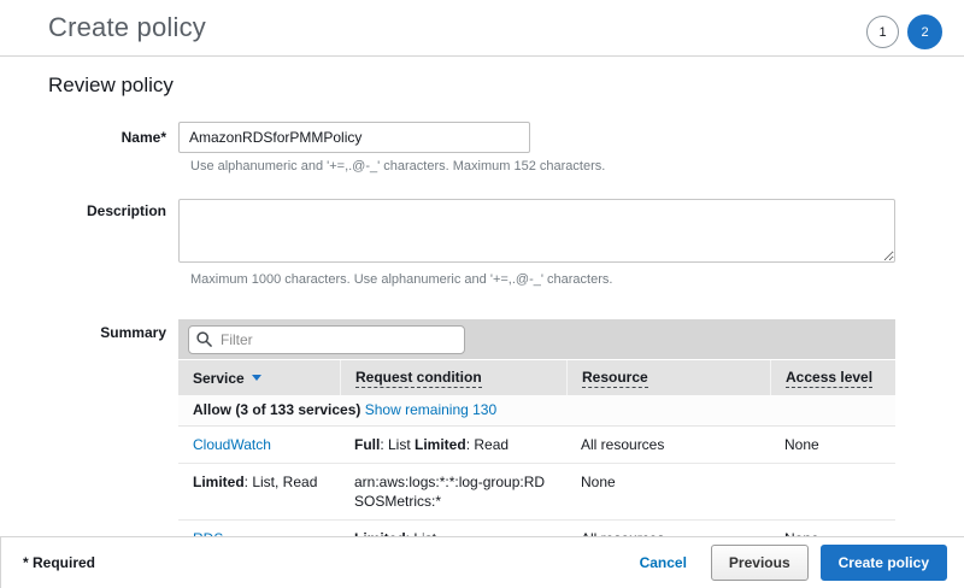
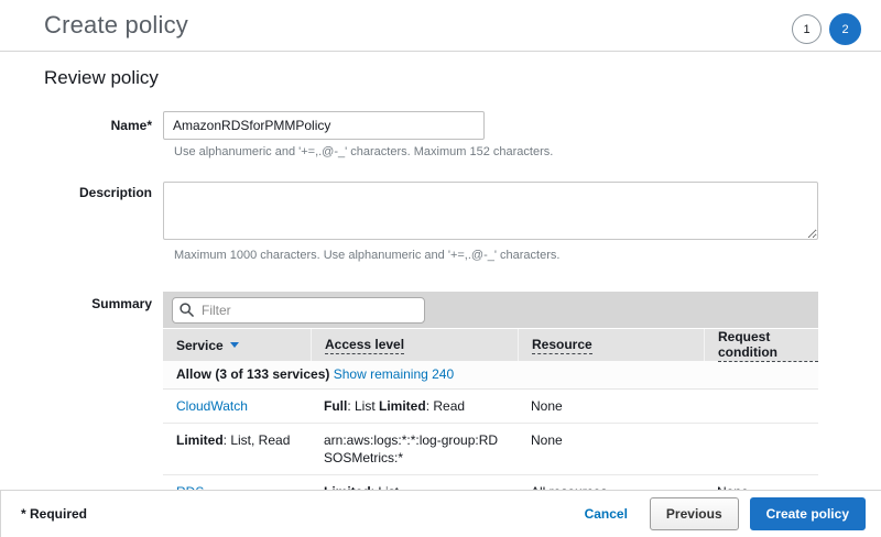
  Create policy
  1
  2
  Review policy
  Name*
  AmazonRDSforPMMPolicy
  Use alphanumeric and '+=,.@-_' characters. Maximum 152 characters.
  Description
  Maximum 1000 characters. Use alphanumeric and '+=,.@-_' characters.
  Summary
  Filter
  Service
- Request condition
+ Access level
  Resource
- Access level
+ Request condition
- Allow (3 of 133 services) Show remaining 130
+ Allow (3 of 133 services) Show remaining 240
  CloudWatch
  Full: List Limited: Read
- All resources
  None
  Limited: List, Read
  arn:aws:logs:*:*:log-group:RDSOSMetrics:*
  None
  * Required
  Cancel
  Previous
  Create policy
